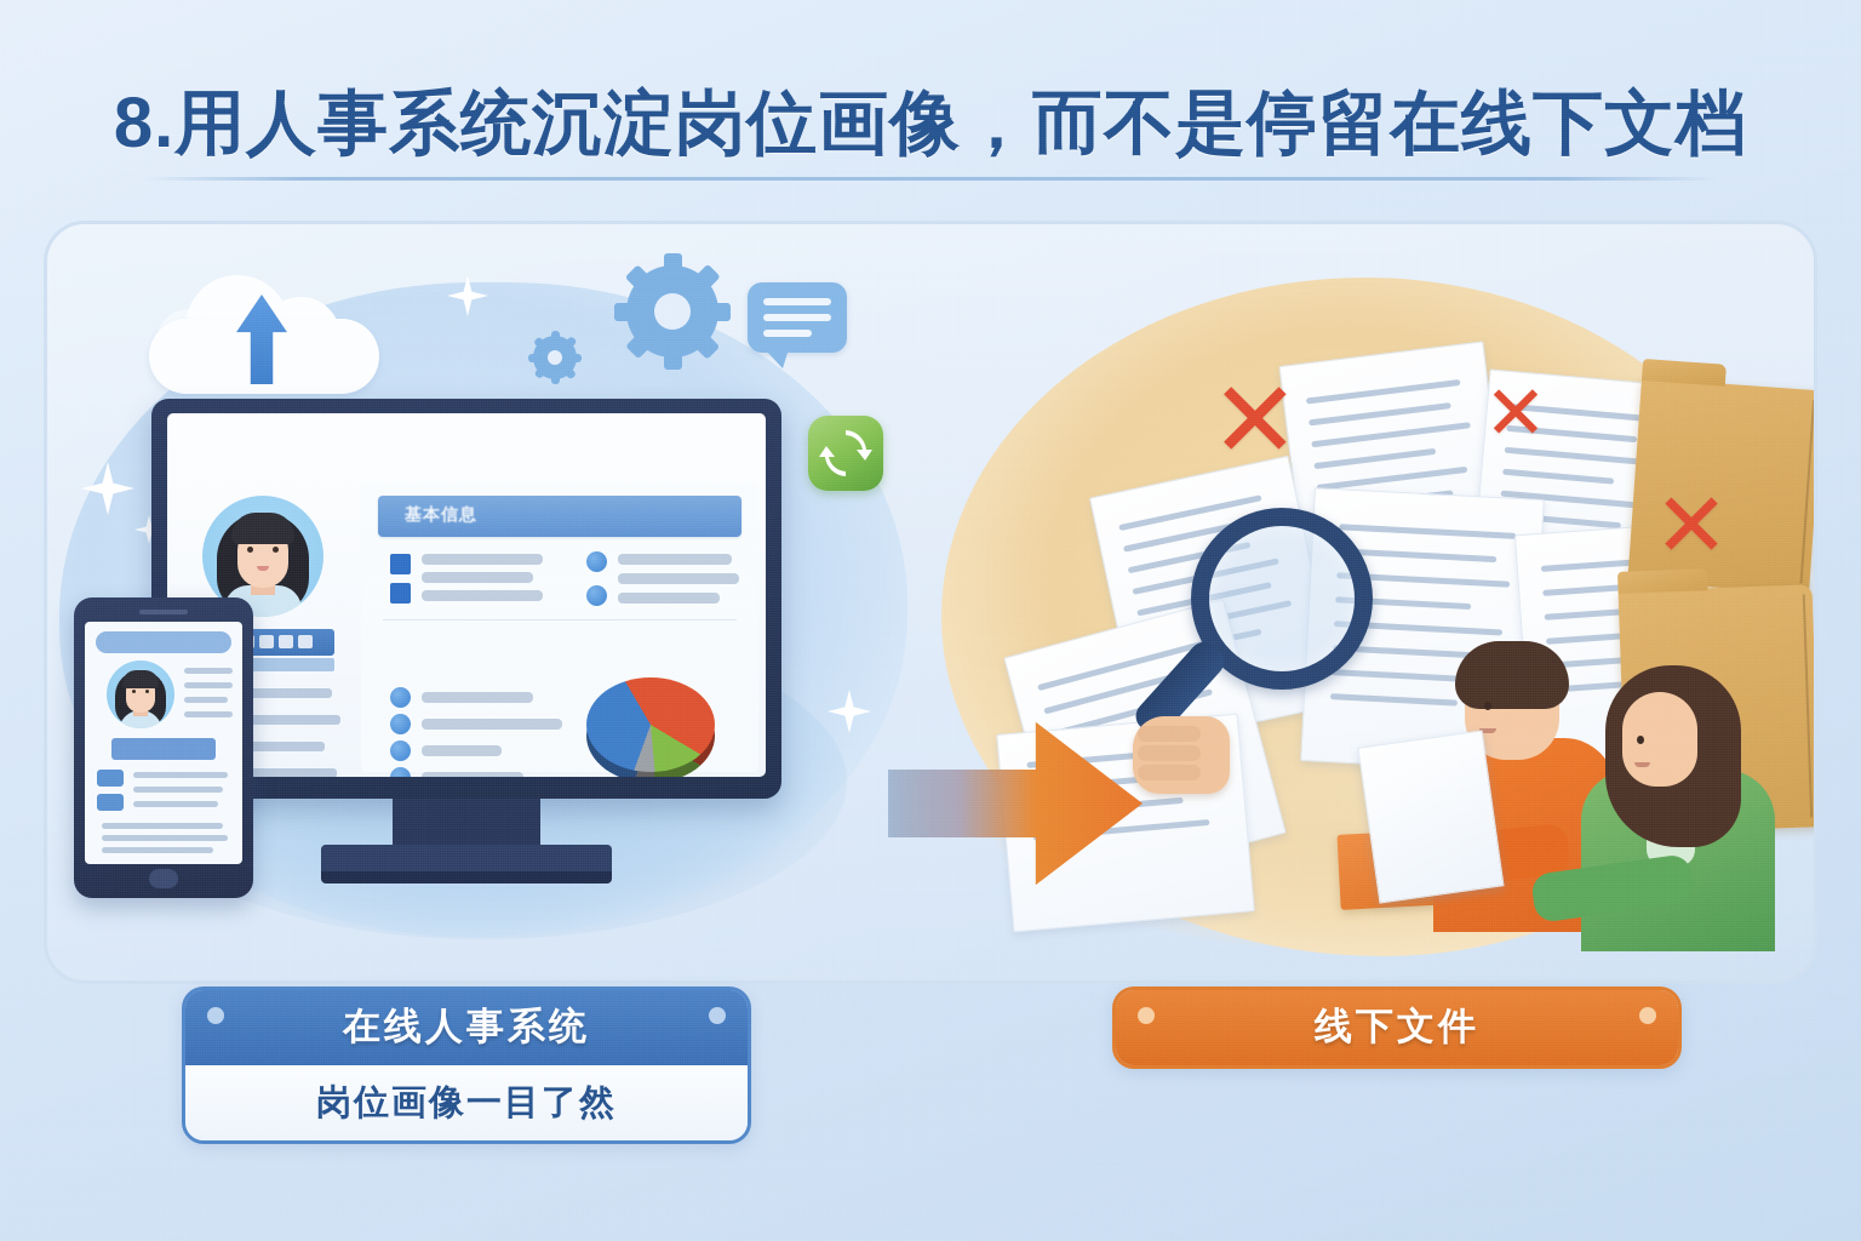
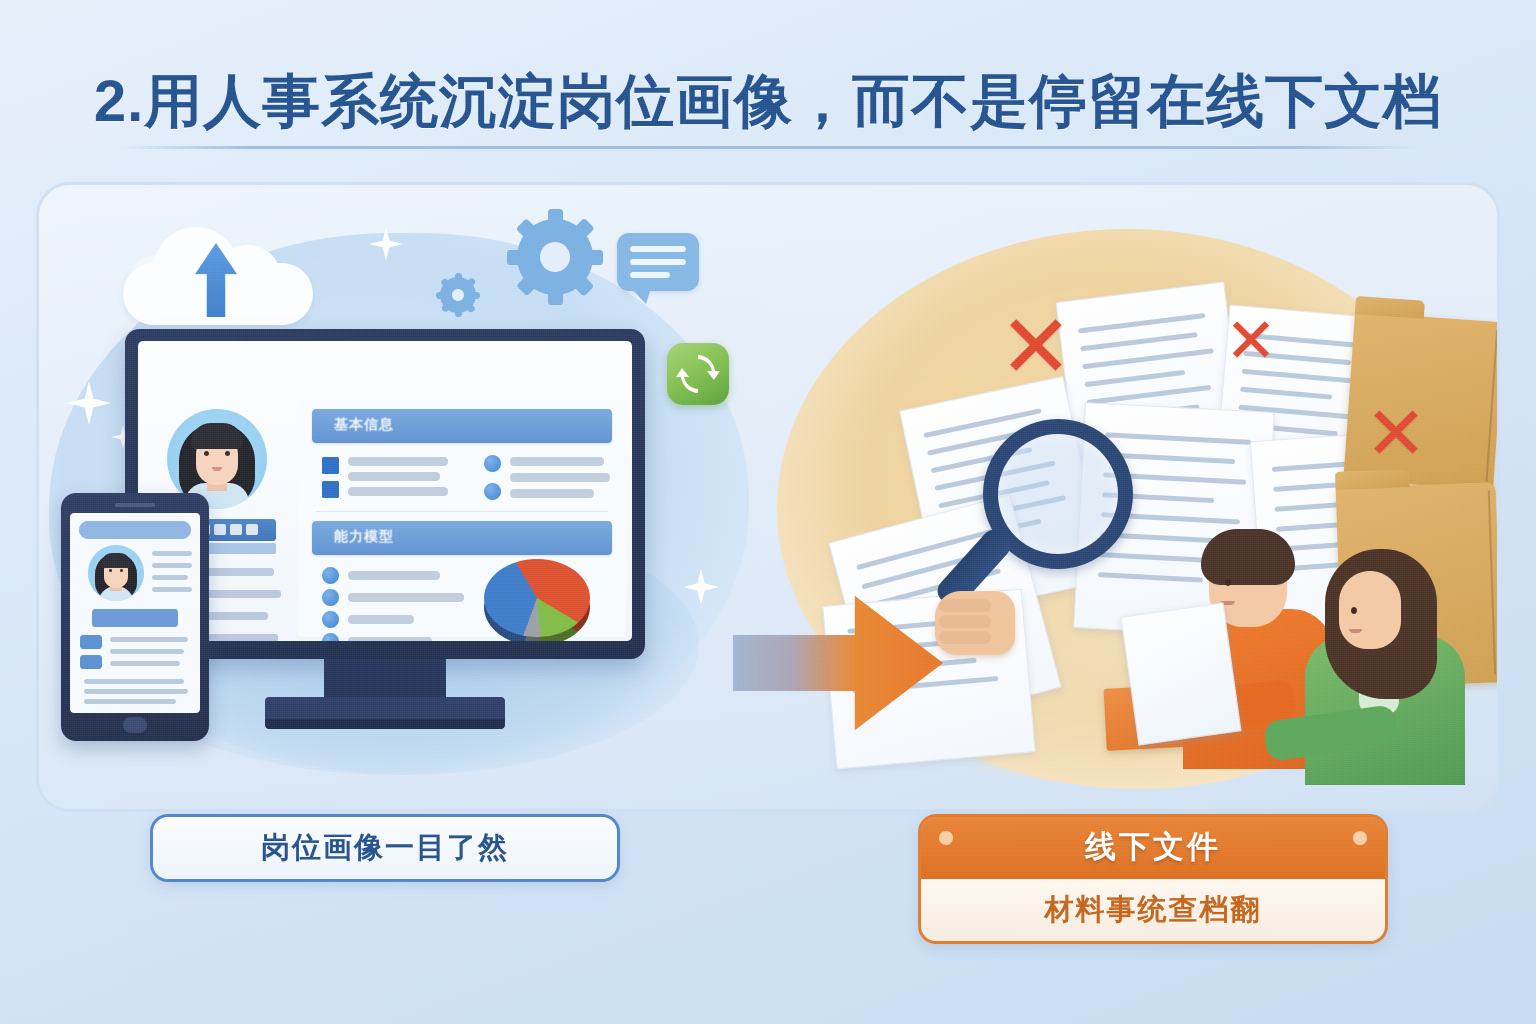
- 8.用人事系统沉淀岗位画像，而不是停留在线下文档
+ 2.用人事系统沉淀岗位画像，而不是停留在线下文档
  基本信息
+ 能力模型
  ✕
  ✕
  ✕
- 在线人事系统
  岗位画像一目了然
  线下文件
+ 材料事统查档翻
